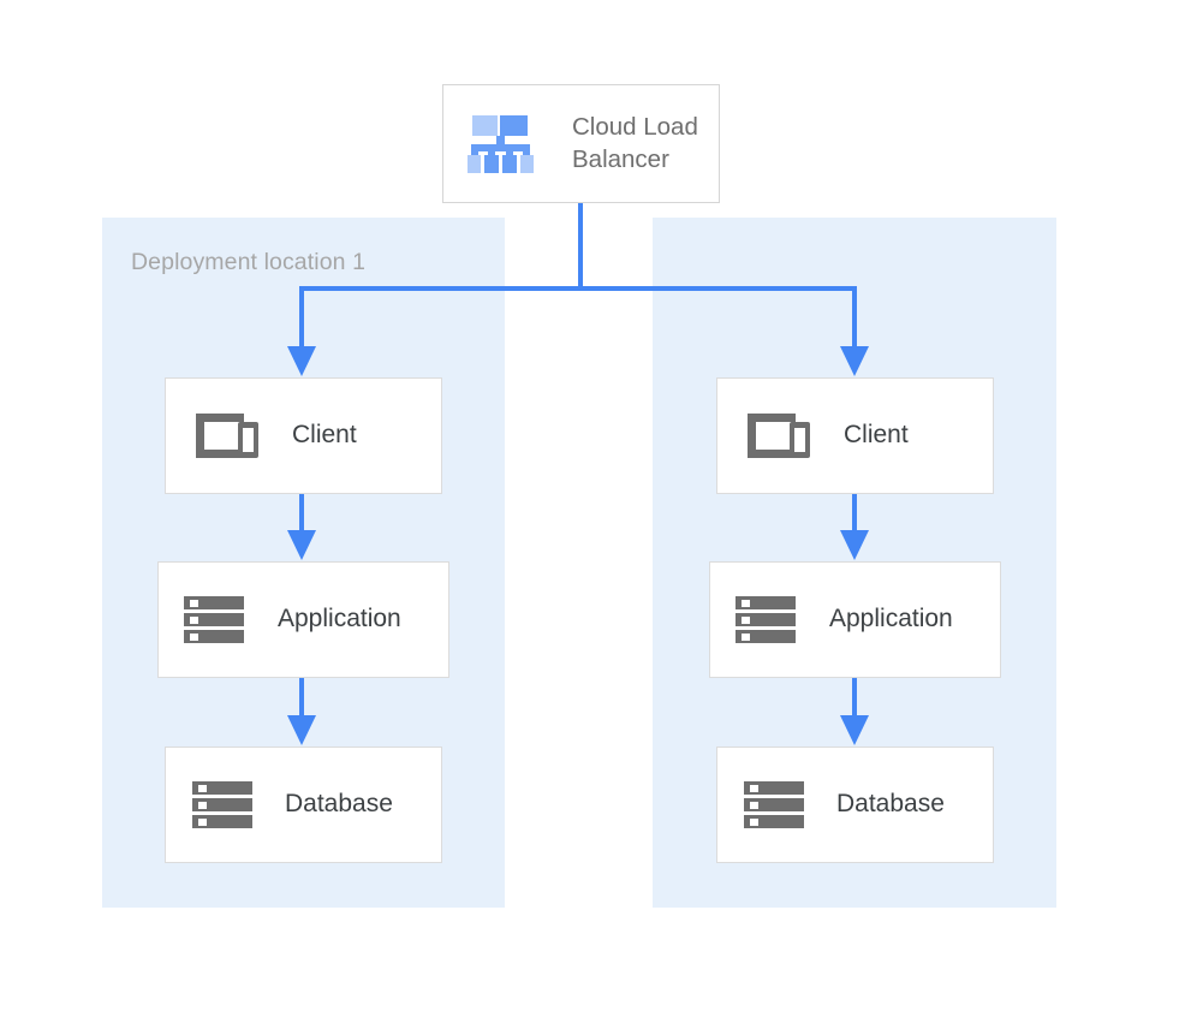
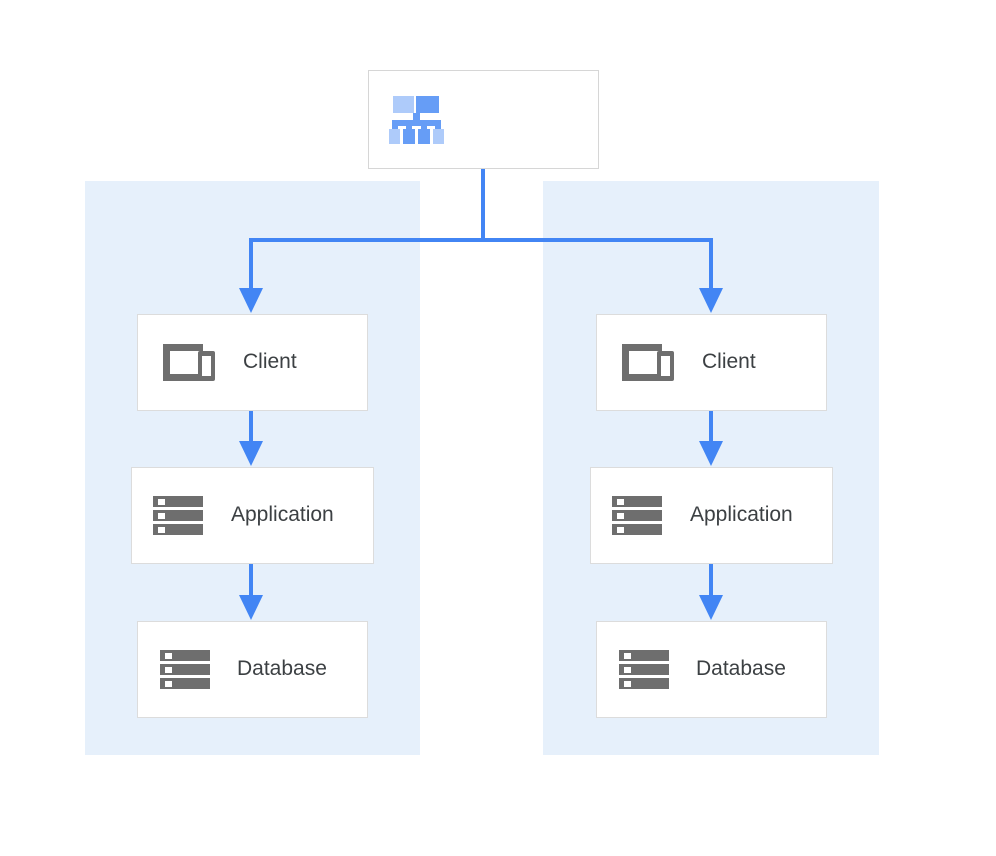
- Deployment location 1
- Cloud Load
- Balancer
  Client
  Application
  Database
  Client
  Application
  Database
